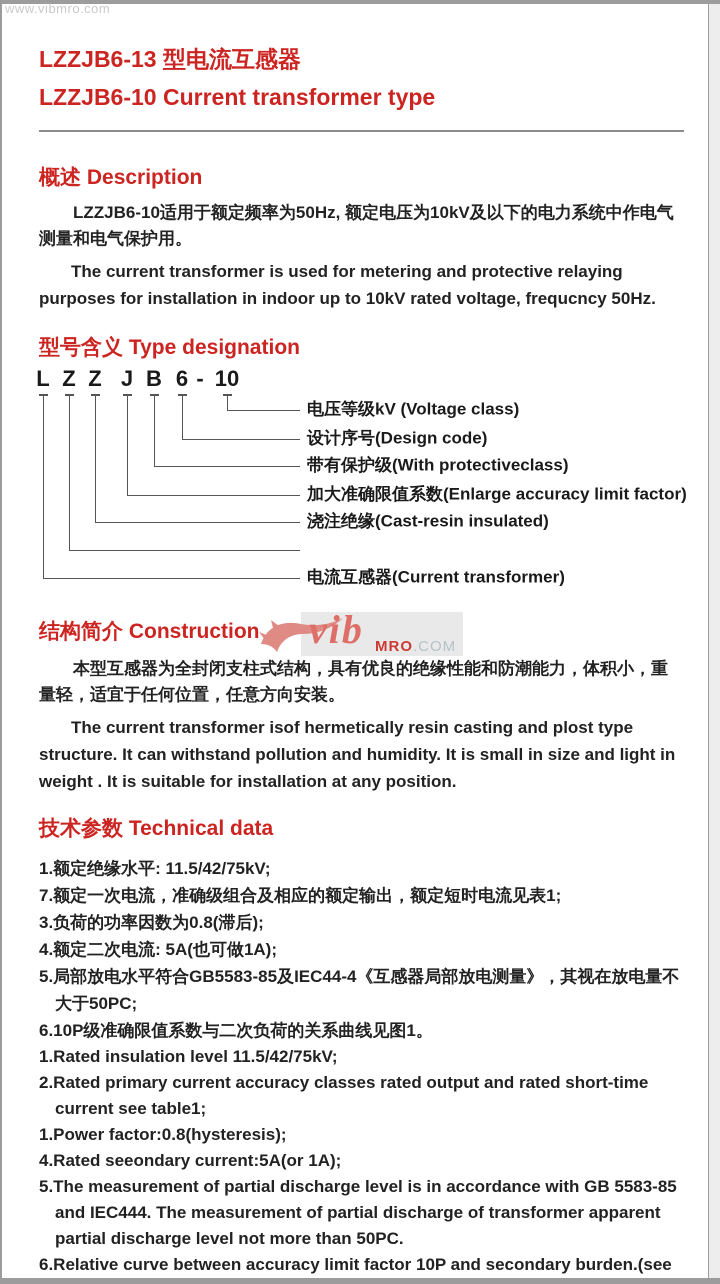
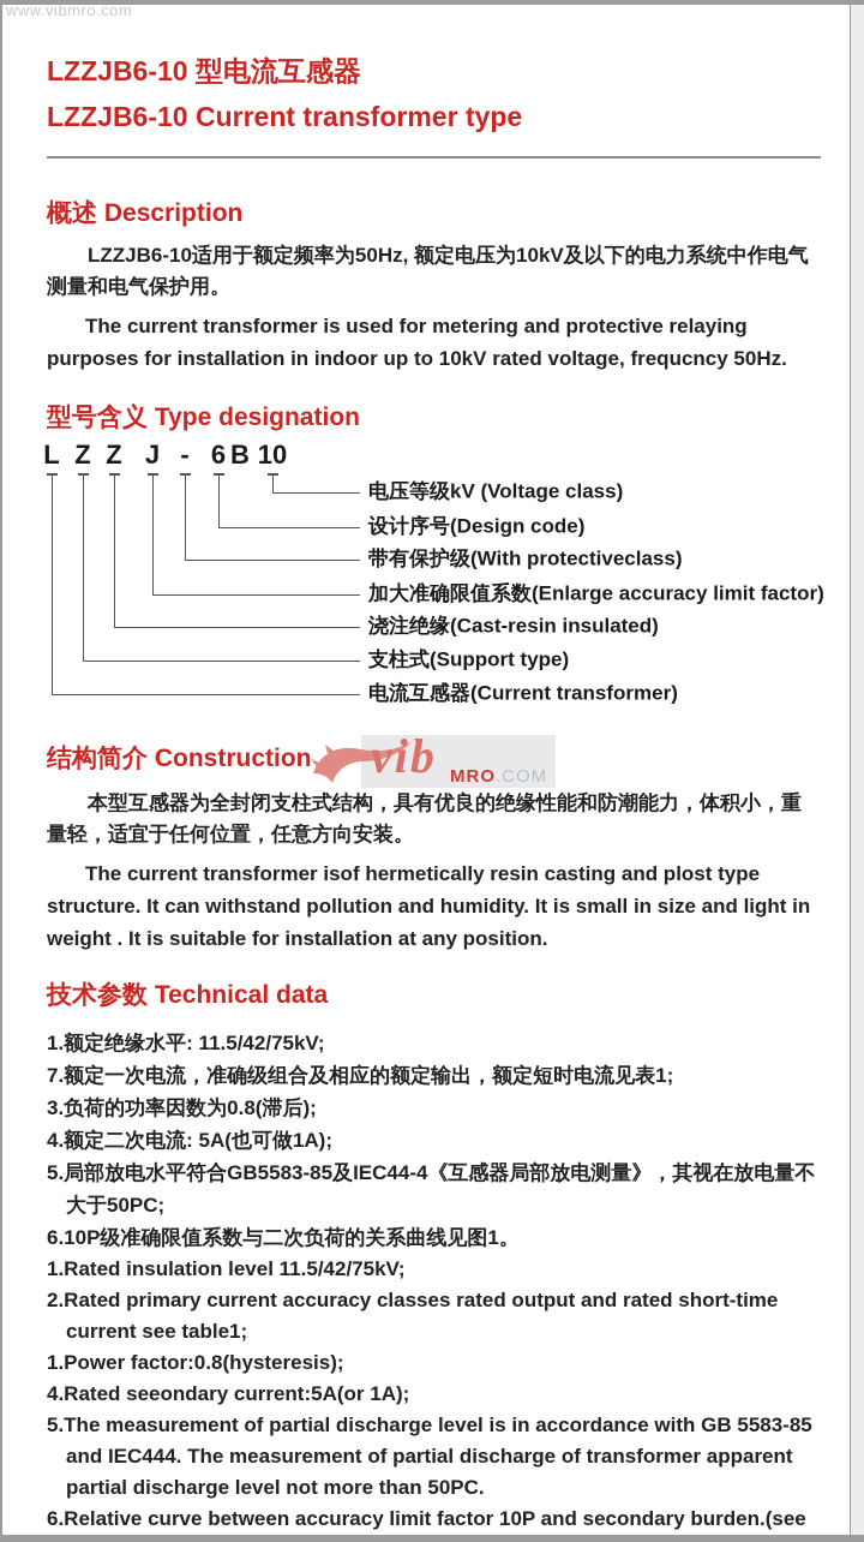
- LZZJB6-13 型电流互感器
+ LZZJB6-10 型电流互感器
  LZZJB6-10 Current transformer type
  概述 Description
  LZZJB6-10适用于额定频率为50Hz, 额定电压为10kV及以下的电力系统中作电气测量和电气保护用。
  The current transformer is used for metering and protective relaying purposes for installation in indoor up to 10kV rated voltage, frequcncy 50Hz.
  型号含义 Type designation
  L
  Z
  Z
  J
- B
+ -
  6
- -
+ B
  10
  电压等级kV (Voltage class)
  设计序号(Design code)
  带有保护级(With protectiveclass)
  加大准确限值系数(Enlarge accuracy limit factor)
  浇注绝缘(Cast-resin insulated)
+ 支柱式(Support type)
  电流互感器(Current transformer)
  结构简介 Construction
  vib
  MRO
  .COM
  本型互感器为全封闭支柱式结构，具有优良的绝缘性能和防潮能力，体积小，重量轻，适宜于任何位置，任意方向安装。
  The current transformer isof hermetically resin casting and plost type structure. It can withstand pollution and humidity. It is small in size and light in weight . It is suitable for installation at any position.
  技术参数 Technical data
  1.额定绝缘水平: 11.5/42/75kV;
  7.额定一次电流，准确级组合及相应的额定输出，额定短时电流见表1;
  3.负荷的功率因数为0.8(滞后);
  4.额定二次电流: 5A(也可做1A);
  5.局部放电水平符合GB5583-85及IEC44-4《互感器局部放电测量》，其视在放电量不大于50PC;
  6.10P级准确限值系数与二次负荷的关系曲线见图1。
  1.Rated insulation level 11.5/42/75kV;
  2.Rated primary current accuracy classes rated output and rated short-time current see table1;
  1.Power factor:0.8(hysteresis);
  4.Rated seeondary current:5A(or 1A);
  5.The measurement of partial discharge level is in accordance with GB 5583-85 and IEC444. The measurement of partial discharge of transformer apparent partial discharge level not more than 50PC.
  6.Relative curve between accuracy limit factor 10P and secondary burden.(see
  www.vibmro.com
